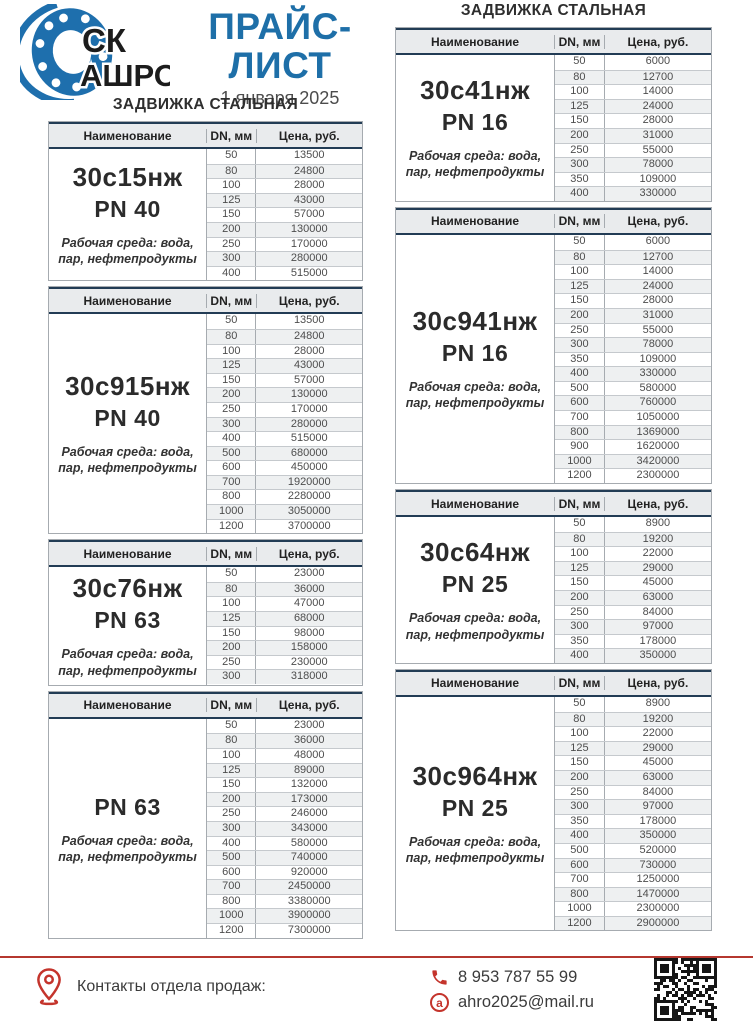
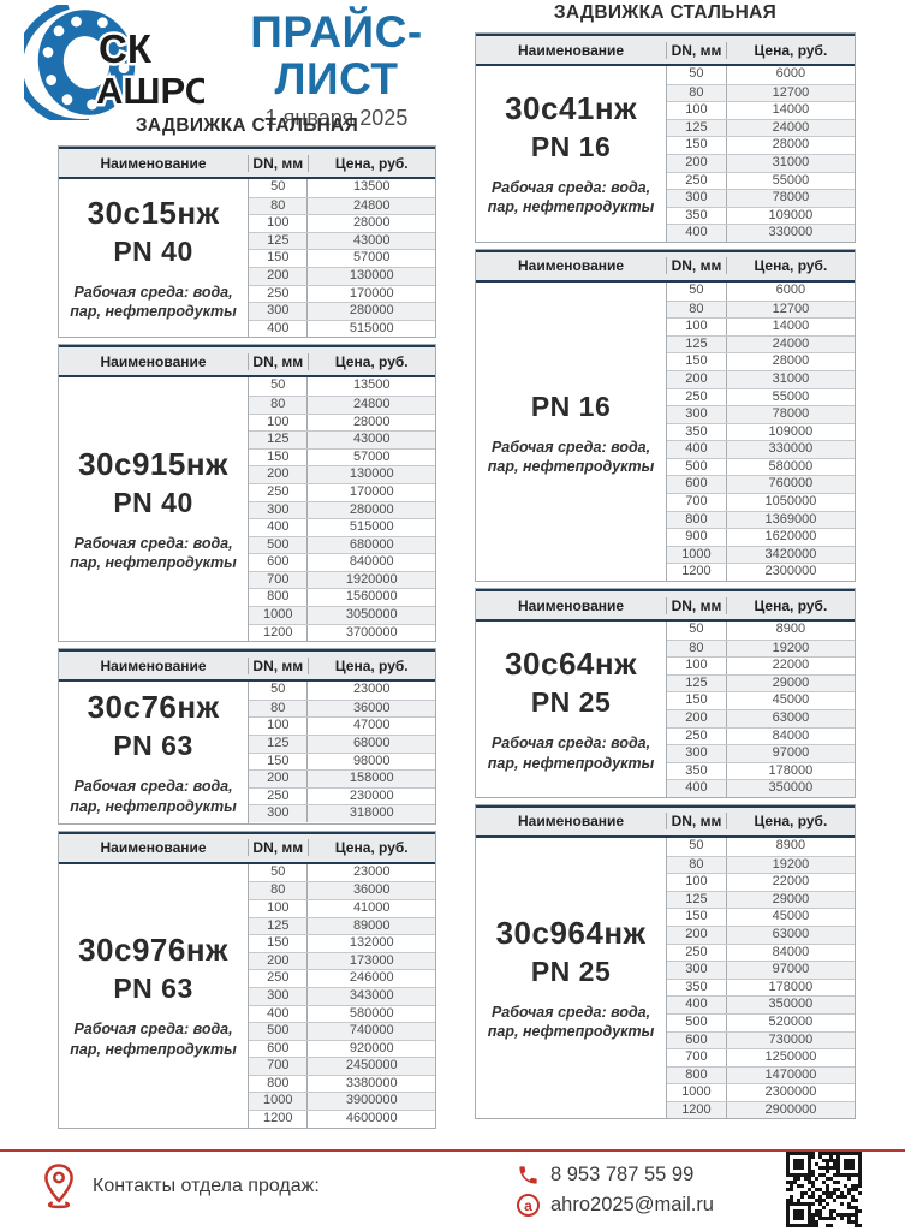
  СК
  АШРО
  ПРАЙС-ЛИСТ
  1 января 2025
  ЗАДВИЖКА СТАЛЬНАЯ
  Наименование
  DN, мм
  Цена, руб.
  30с15нж
  PN 40
  Рабочая среда: вода, пар, нефтепродукты
  50
  13500
  80
  24800
  100
  28000
  125
  43000
  150
  57000
  200
  130000
  250
  170000
  300
  280000
  400
  515000
  Наименование
  DN, мм
  Цена, руб.
  30с915нж
  PN 40
  Рабочая среда: вода, пар, нефтепродукты
  50
  13500
  80
  24800
  100
  28000
  125
  43000
  150
  57000
  200
  130000
  250
  170000
  300
  280000
  400
  515000
  500
  680000
  600
- 450000
+ 840000
  700
  1920000
  800
- 2280000
+ 1560000
  1000
  3050000
  1200
  3700000
  Наименование
  DN, мм
  Цена, руб.
  30с76нж
  PN 63
  Рабочая среда: вода, пар, нефтепродукты
  50
  23000
  80
  36000
  100
  47000
  125
  68000
  150
  98000
  200
  158000
  250
  230000
  300
  318000
  Наименование
  DN, мм
  Цена, руб.
+ 30с976нж
  PN 63
  Рабочая среда: вода, пар, нефтепродукты
  50
  23000
  80
  36000
  100
- 48000
+ 41000
  125
  89000
  150
  132000
  200
  173000
  250
  246000
  300
  343000
  400
  580000
  500
  740000
  600
  920000
  700
  2450000
  800
  3380000
  1000
  3900000
  1200
- 7300000
+ 4600000
  ЗАДВИЖКА СТАЛЬНАЯ
  Наименование
  DN, мм
  Цена, руб.
  30с41нж
  PN 16
  Рабочая среда: вода, пар, нефтепродукты
  50
  6000
  80
  12700
  100
  14000
  125
  24000
  150
  28000
  200
  31000
  250
  55000
  300
  78000
  350
  109000
  400
  330000
  Наименование
  DN, мм
  Цена, руб.
- 30с941нж
  PN 16
  Рабочая среда: вода, пар, нефтепродукты
  50
  6000
  80
  12700
  100
  14000
  125
  24000
  150
  28000
  200
  31000
  250
  55000
  300
  78000
  350
  109000
  400
  330000
  500
  580000
  600
  760000
  700
  1050000
  800
  1369000
  900
  1620000
  1000
  3420000
  1200
  2300000
  Наименование
  DN, мм
  Цена, руб.
  30с64нж
  PN 25
  Рабочая среда: вода, пар, нефтепродукты
  50
  8900
  80
  19200
  100
  22000
  125
  29000
  150
  45000
  200
  63000
  250
  84000
  300
  97000
  350
  178000
  400
  350000
  Наименование
  DN, мм
  Цена, руб.
  30с964нж
  PN 25
  Рабочая среда: вода, пар, нефтепродукты
  50
  8900
  80
  19200
  100
  22000
  125
  29000
  150
  45000
  200
  63000
  250
  84000
  300
  97000
  350
  178000
  400
  350000
  500
  520000
  600
  730000
  700
  1250000
  800
  1470000
  1000
  2300000
  1200
  2900000
  Контакты отдела продаж:
  8 953 787 55 99
  a
  ahro2025@mail.ru
